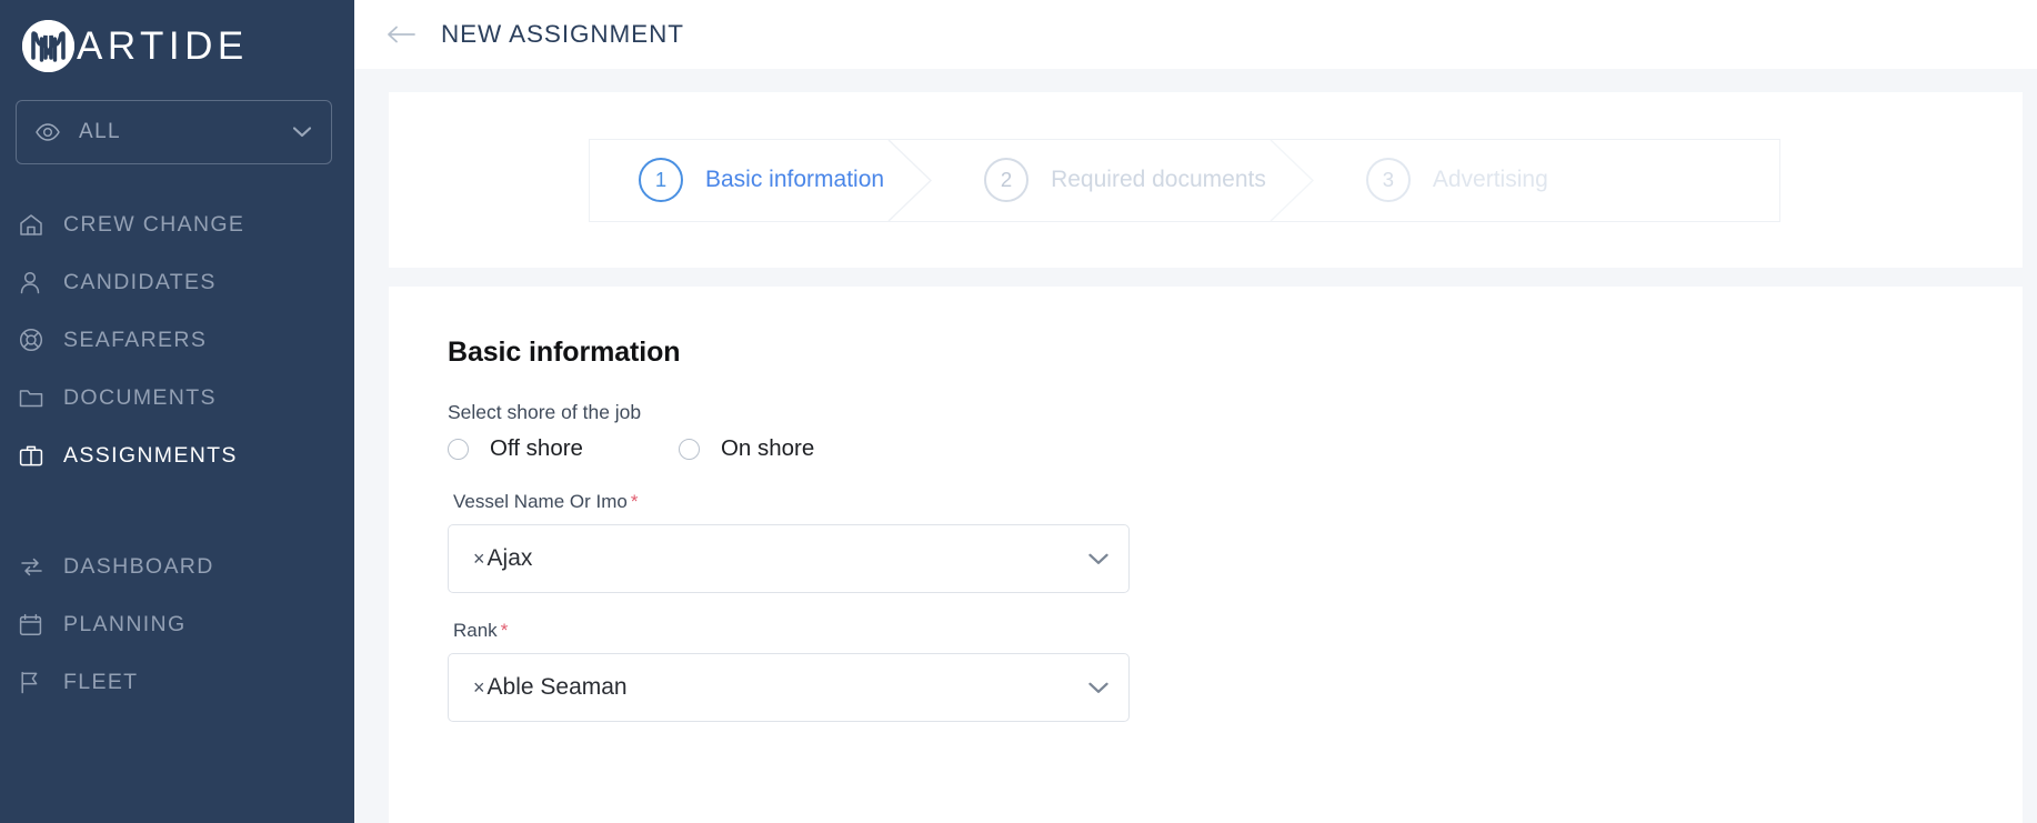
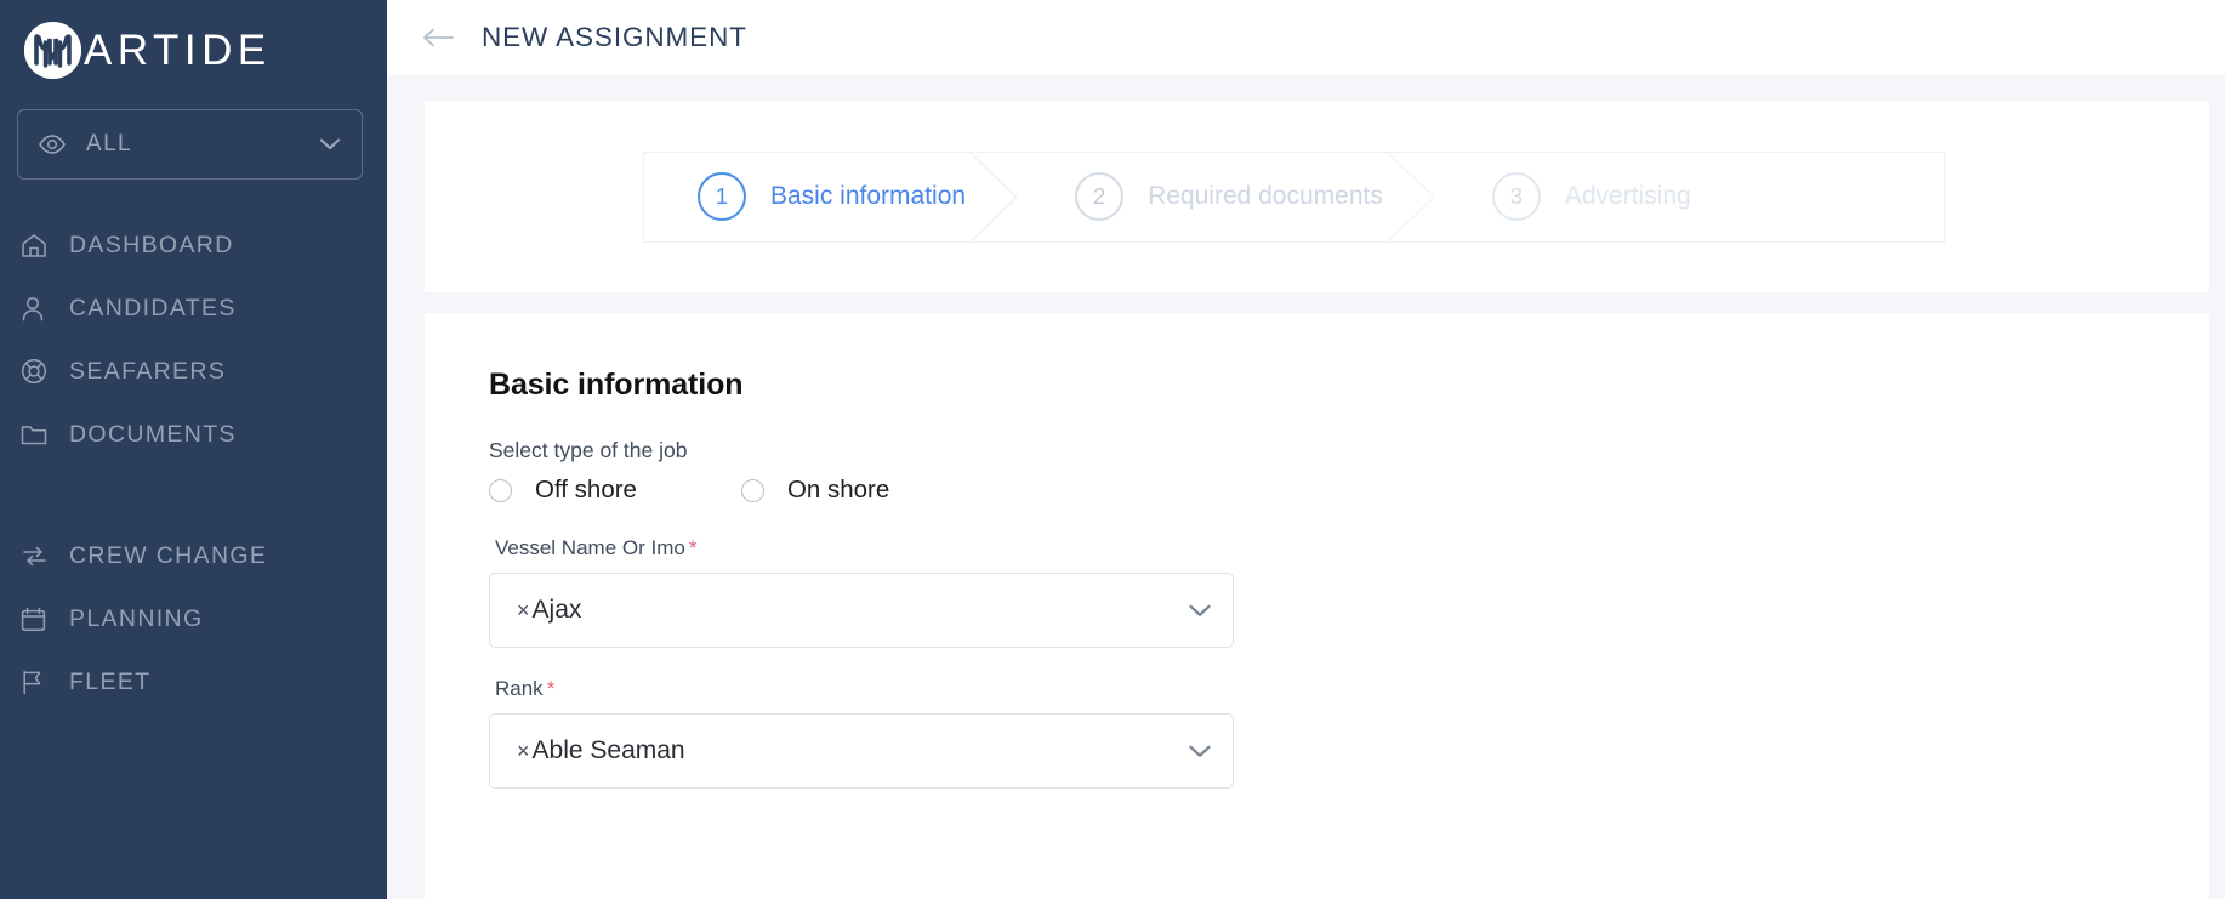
  ARTIDE
  ALL
- CREW CHANGE
+ DASHBOARD
  CANDIDATES
  SEAFARERS
  DOCUMENTS
- ASSIGNMENTS
- DASHBOARD
+ CREW CHANGE
  PLANNING
  FLEET
  NEW ASSIGNMENT
  1
  Basic information
  2
  Required documents
  3
  Advertising
  Basic information
- Select shore of the job
+ Select type of the job
  Off shore
  On shore
  Vessel Name Or Imo *
  ×
  Ajax
  Rank *
  ×
  Able Seaman
